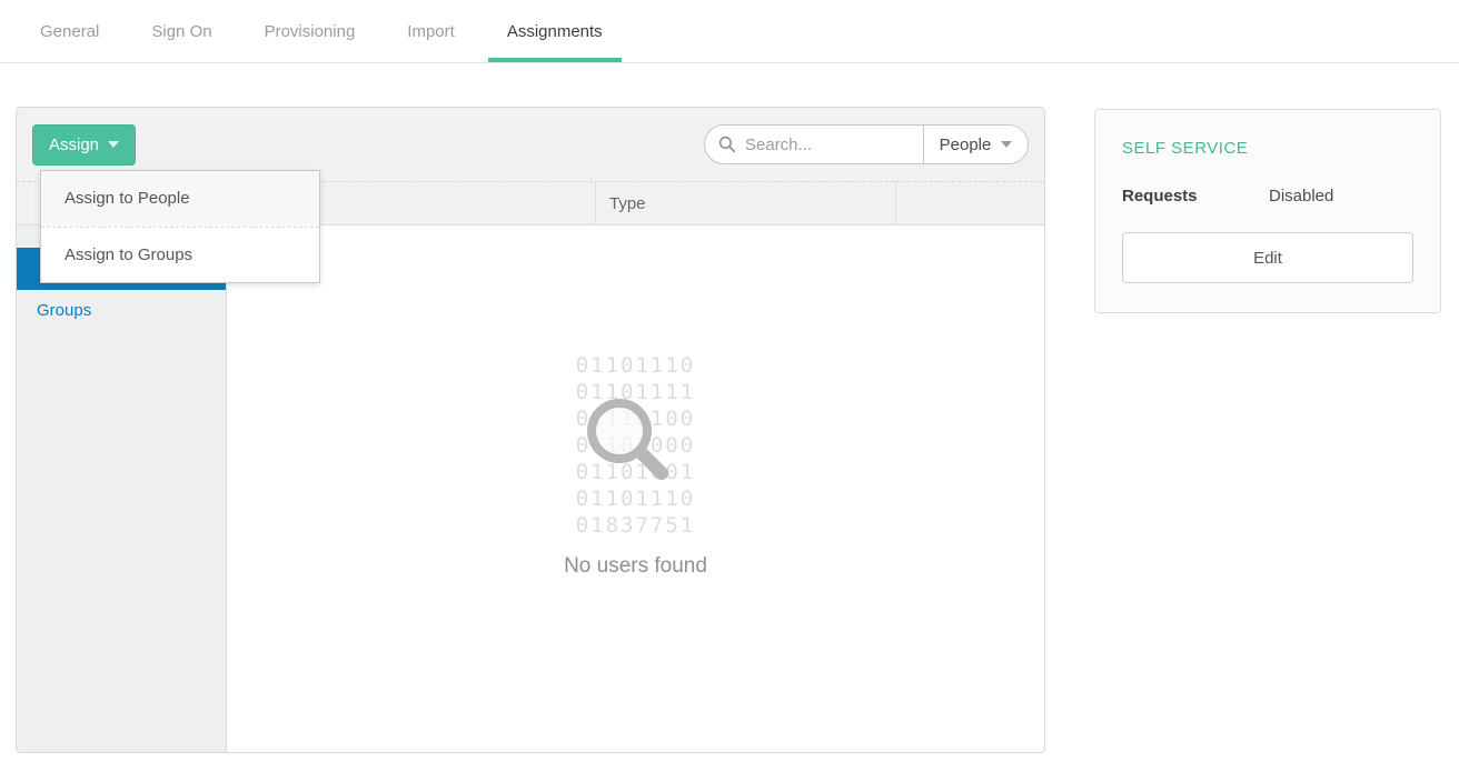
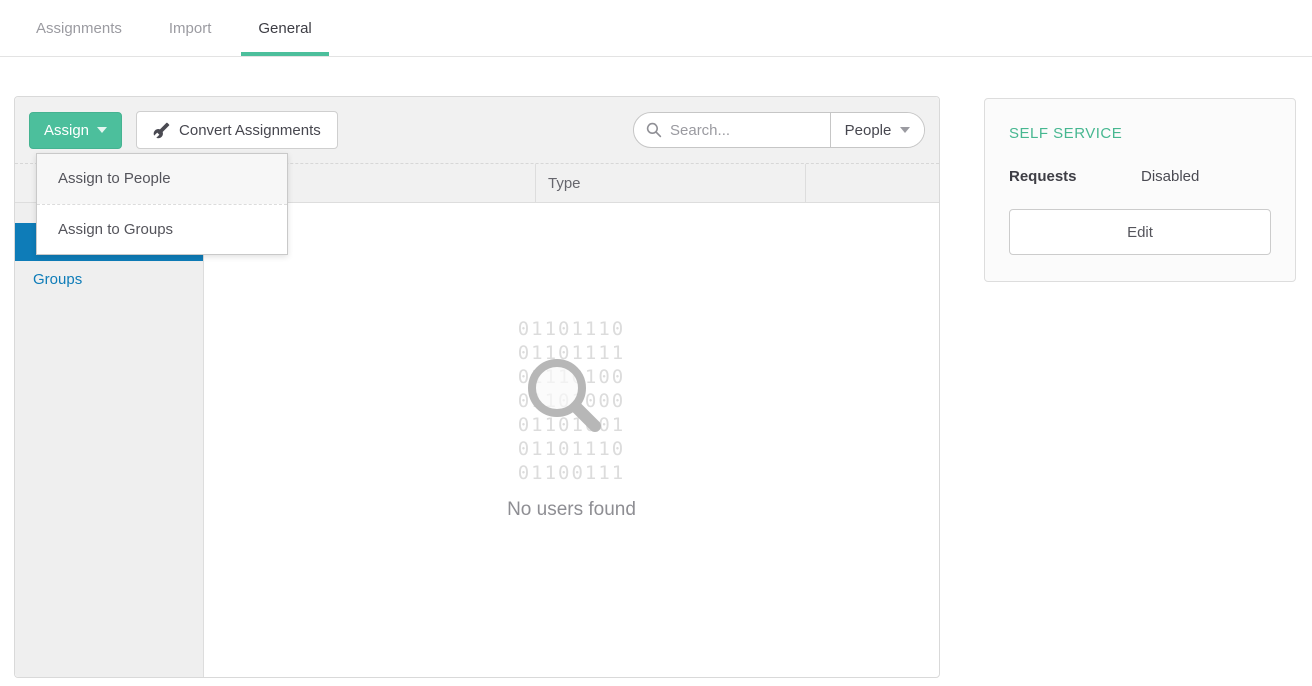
- General
+ Assignments
- Sign On
- Provisioning
  Import
- Assignments
+ General
  Assign
+ Convert Assignments
  Search...
  People
  Type
  Groups
  01101110
  01101111
  01110100
  01101000
  0110101
  01101110
- 01837751
+ 01100111
  No users found
  Assign to People
  Assign to Groups
  SELF SERVICE
  Requests
  Disabled
  Edit
